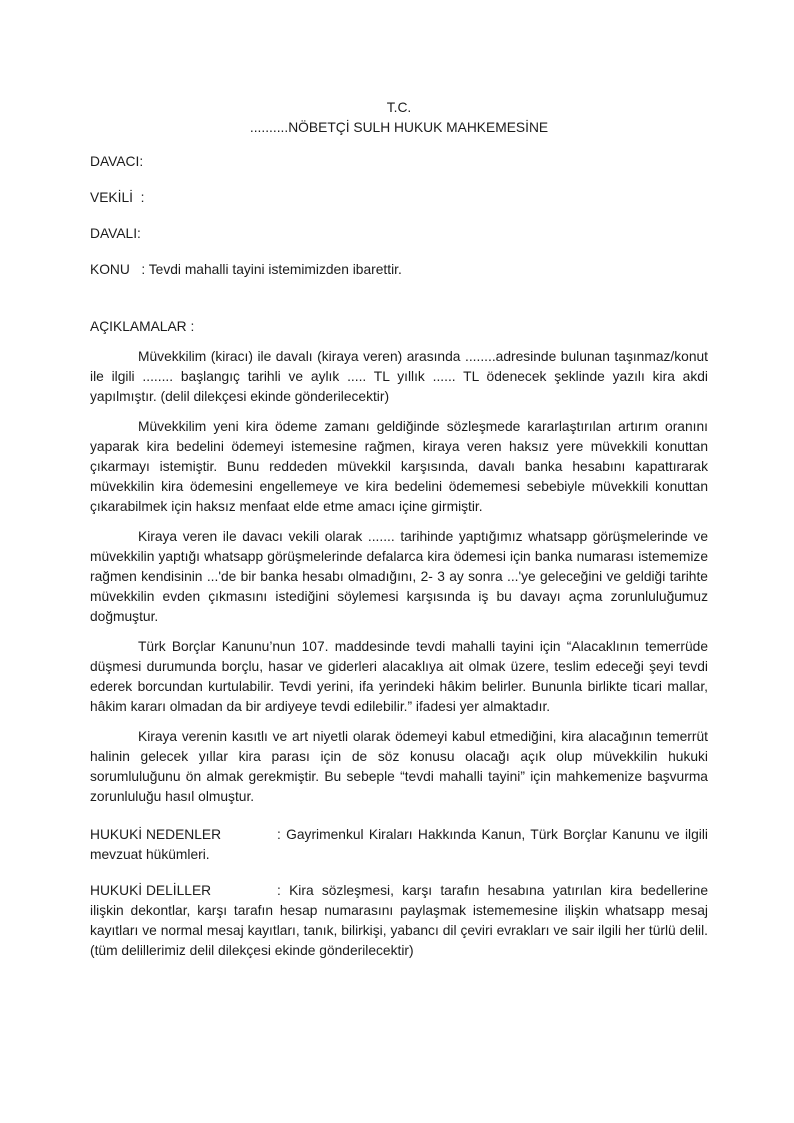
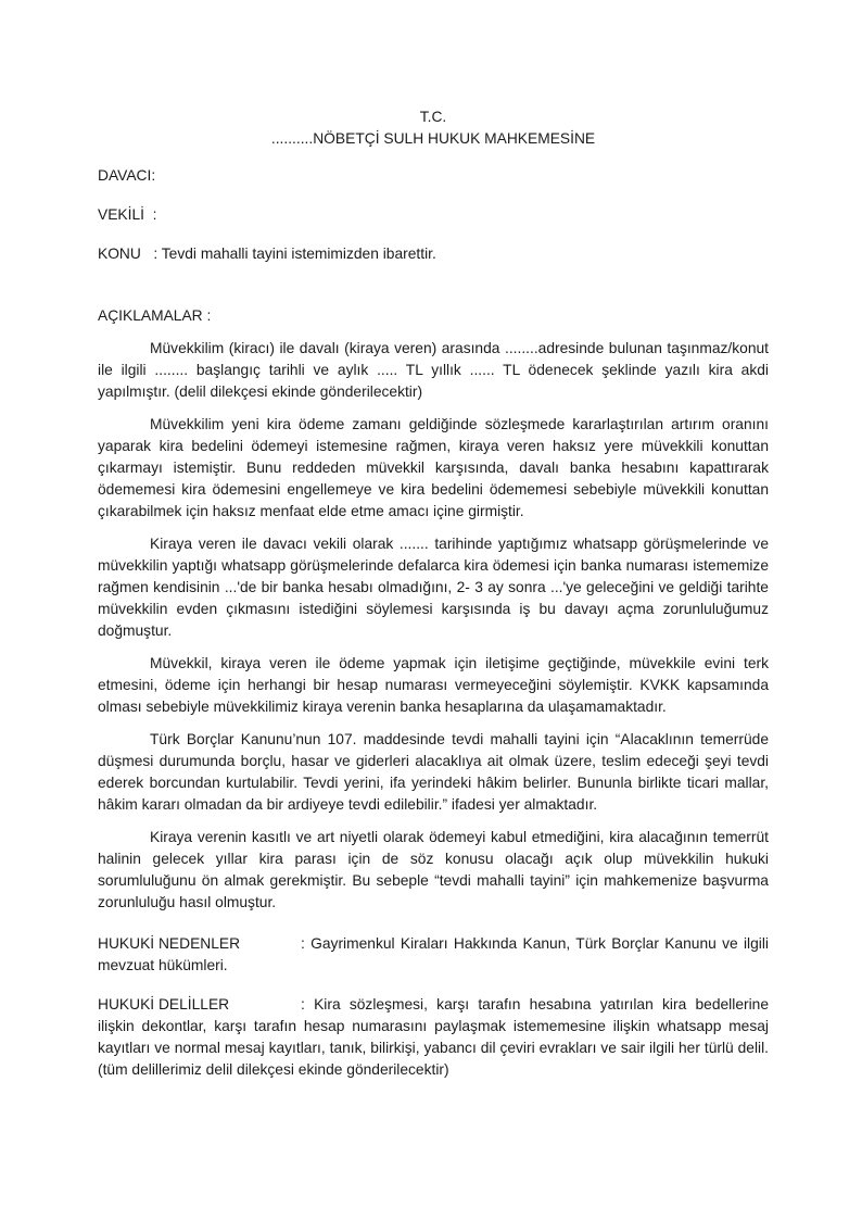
  T.C.
  ..........NÖBETÇİ SULH HUKUK MAHKEMESİNE
  DAVACI:
  VEKİLİ :
- DAVALI:
  KONU : Tevdi mahalli tayini istemimizden ibarettir.
  AÇIKLAMALAR :
  Müvekkilim (kiracı) ile davalı (kiraya veren) arasında ........adresinde bulunan taşınmaz/konut ile ilgili ........ başlangıç tarihli ve aylık ..... TL yıllık ...... TL ödenecek şeklinde yazılı kira akdi yapılmıştır. (delil dilekçesi ekinde gönderilecektir)
- Müvekkilim yeni kira ödeme zamanı geldiğinde sözleşmede kararlaştırılan artırım oranını yaparak kira bedelini ödemeyi istemesine rağmen, kiraya veren haksız yere müvekkili konuttan çıkarmayı istemiştir. Bunu reddeden müvekkil karşısında, davalı banka hesabını kapattırarak müvekkilin kira ödemesini engellemeye ve kira bedelini ödememesi sebebiyle müvekkili konuttan çıkarabilmek için haksız menfaat elde etme amacı içine girmiştir.
+ Müvekkilim yeni kira ödeme zamanı geldiğinde sözleşmede kararlaştırılan artırım oranını yaparak kira bedelini ödemeyi istemesine rağmen, kiraya veren haksız yere müvekkili konuttan çıkarmayı istemiştir. Bunu reddeden müvekkil karşısında, davalı banka hesabını kapattırarak ödememesi kira ödemesini engellemeye ve kira bedelini ödememesi sebebiyle müvekkili konuttan çıkarabilmek için haksız menfaat elde etme amacı içine girmiştir.
  Kiraya veren ile davacı vekili olarak ....... tarihinde yaptığımız whatsapp görüşmelerinde ve müvekkilin yaptığı whatsapp görüşmelerinde defalarca kira ödemesi için banka numarası istememize rağmen kendisinin ...'de bir banka hesabı olmadığını, 2- 3 ay sonra ...'ye geleceğini ve geldiği tarihte müvekkilin evden çıkmasını istediğini söylemesi karşısında iş bu davayı açma zorunluluğumuz doğmuştur.
+ Müvekkil, kiraya veren ile ödeme yapmak için iletişime geçtiğinde, müvekkile evini terk etmesini, ödeme için herhangi bir hesap numarası vermeyeceğini söylemiştir. KVKK kapsamında olması sebebiyle müvekkilimiz kiraya verenin banka hesaplarına da ulaşamamaktadır.
  Türk Borçlar Kanunu’nun 107. maddesinde tevdi mahalli tayini için “Alacaklının temerrüde düşmesi durumunda borçlu, hasar ve giderleri alacaklıya ait olmak üzere, teslim edeceği şeyi tevdi ederek borcundan kurtulabilir. Tevdi yerini, ifa yerindeki hâkim belirler. Bununla birlikte ticari mallar, hâkim kararı olmadan da bir ardiyeye tevdi edilebilir.” ifadesi yer almaktadır.
  Kiraya verenin kasıtlı ve art niyetli olarak ödemeyi kabul etmediğini, kira alacağının temerrüt halinin gelecek yıllar kira parası için de söz konusu olacağı açık olup müvekkilin hukuki sorumluluğunu ön almak gerekmiştir. Bu sebeple “tevdi mahalli tayini” için mahkemenize başvurma zorunluluğu hasıl olmuştur.
  HUKUKİ NEDENLER : Gayrimenkul Kiraları Hakkında Kanun, Türk Borçlar Kanunu ve ilgili mevzuat hükümleri.
  HUKUKİ DELİLLER : Kira sözleşmesi, karşı tarafın hesabına yatırılan kira bedellerine ilişkin dekontlar, karşı tarafın hesap numarasını paylaşmak istememesine ilişkin whatsapp mesaj kayıtları ve normal mesaj kayıtları, tanık, bilirkişi, yabancı dil çeviri evrakları ve sair ilgili her türlü delil. (tüm delillerimiz delil dilekçesi ekinde gönderilecektir)
